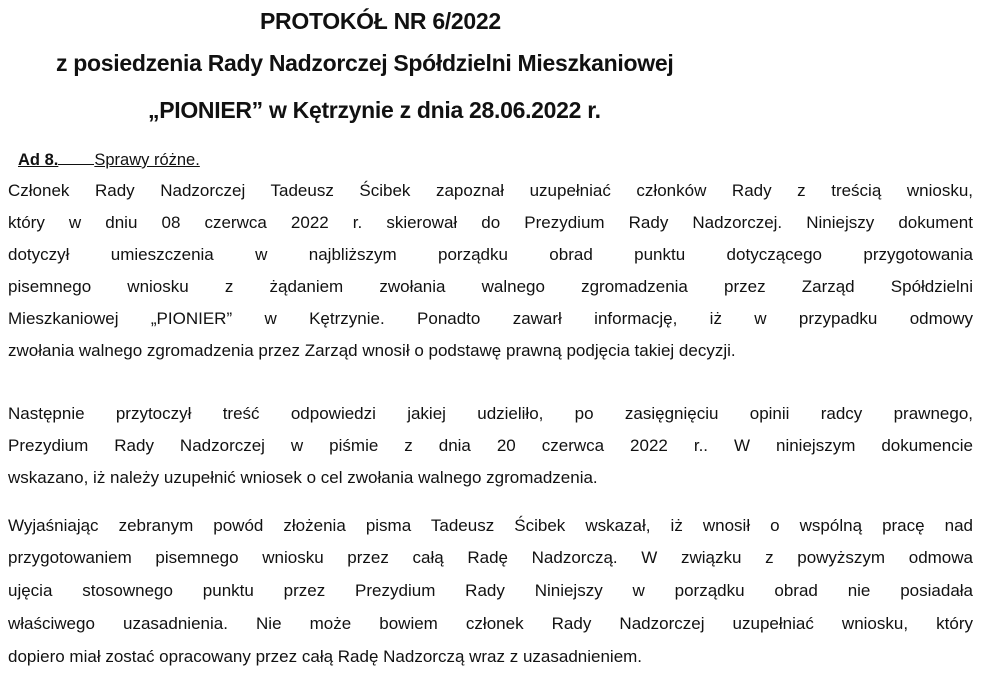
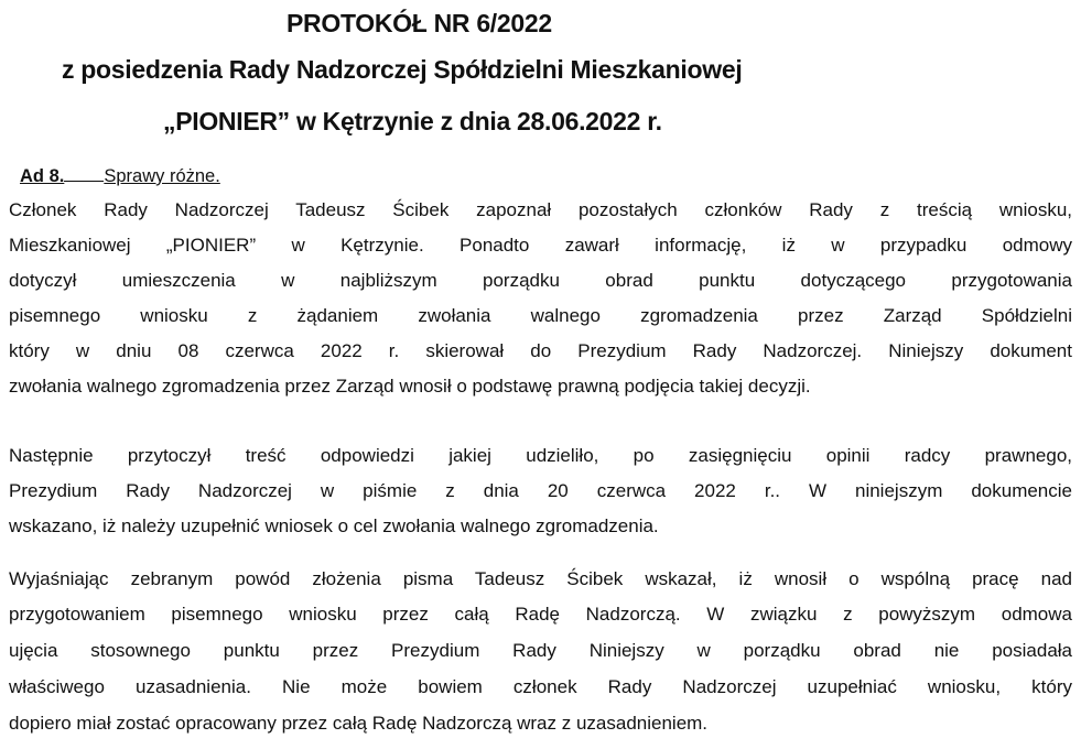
  PROTOKÓŁ NR 6/2022
  z posiedzenia Rady Nadzorczej Spółdzielni Mieszkaniowej
  „PIONIER” w Kętrzynie z dnia 28.06.2022 r.
  Ad 8. Sprawy różne.
- Członek Rady Nadzorczej Tadeusz Ścibek zapoznał uzupełniać członków Rady z treścią wniosku,
+ Członek Rady Nadzorczej Tadeusz Ścibek zapoznał pozostałych członków Rady z treścią wniosku,
- który w dniu 08 czerwca 2022 r. skierował do Prezydium Rady Nadzorczej. Niniejszy dokument
+ Mieszkaniowej „PIONIER” w Kętrzynie. Ponadto zawarł informację, iż w przypadku odmowy
  dotyczył umieszczenia w najbliższym porządku obrad punktu dotyczącego przygotowania
  pisemnego wniosku z żądaniem zwołania walnego zgromadzenia przez Zarząd Spółdzielni
- Mieszkaniowej „PIONIER” w Kętrzynie. Ponadto zawarł informację, iż w przypadku odmowy
+ który w dniu 08 czerwca 2022 r. skierował do Prezydium Rady Nadzorczej. Niniejszy dokument
  zwołania walnego zgromadzenia przez Zarząd wnosił o podstawę prawną podjęcia takiej decyzji.
  Następnie przytoczył treść odpowiedzi jakiej udzieliło, po zasięgnięciu opinii radcy prawnego,
  Prezydium Rady Nadzorczej w piśmie z dnia 20 czerwca 2022 r.. W niniejszym dokumencie
  wskazano, iż należy uzupełnić wniosek o cel zwołania walnego zgromadzenia.
  Wyjaśniając zebranym powód złożenia pisma Tadeusz Ścibek wskazał, iż wnosił o wspólną pracę nad
  przygotowaniem pisemnego wniosku przez całą Radę Nadzorczą. W związku z powyższym odmowa
  ujęcia stosownego punktu przez Prezydium Rady Niniejszy w porządku obrad nie posiadała
  właściwego uzasadnienia. Nie może bowiem członek Rady Nadzorczej uzupełniać wniosku, który
  dopiero miał zostać opracowany przez całą Radę Nadzorczą wraz z uzasadnieniem.
